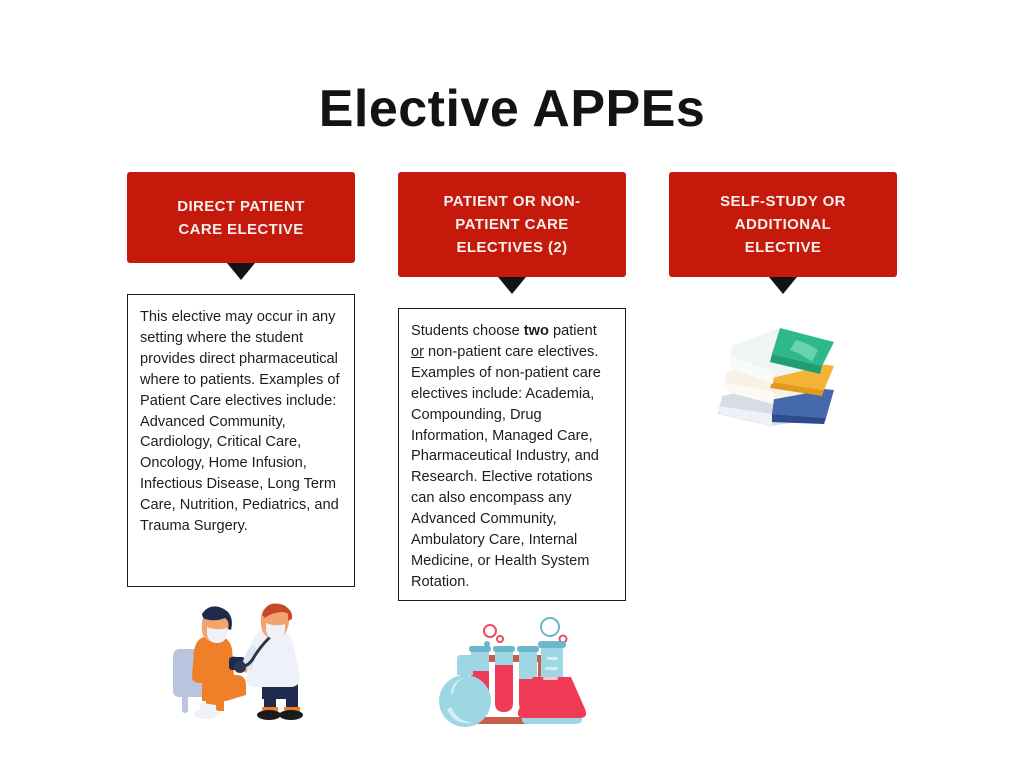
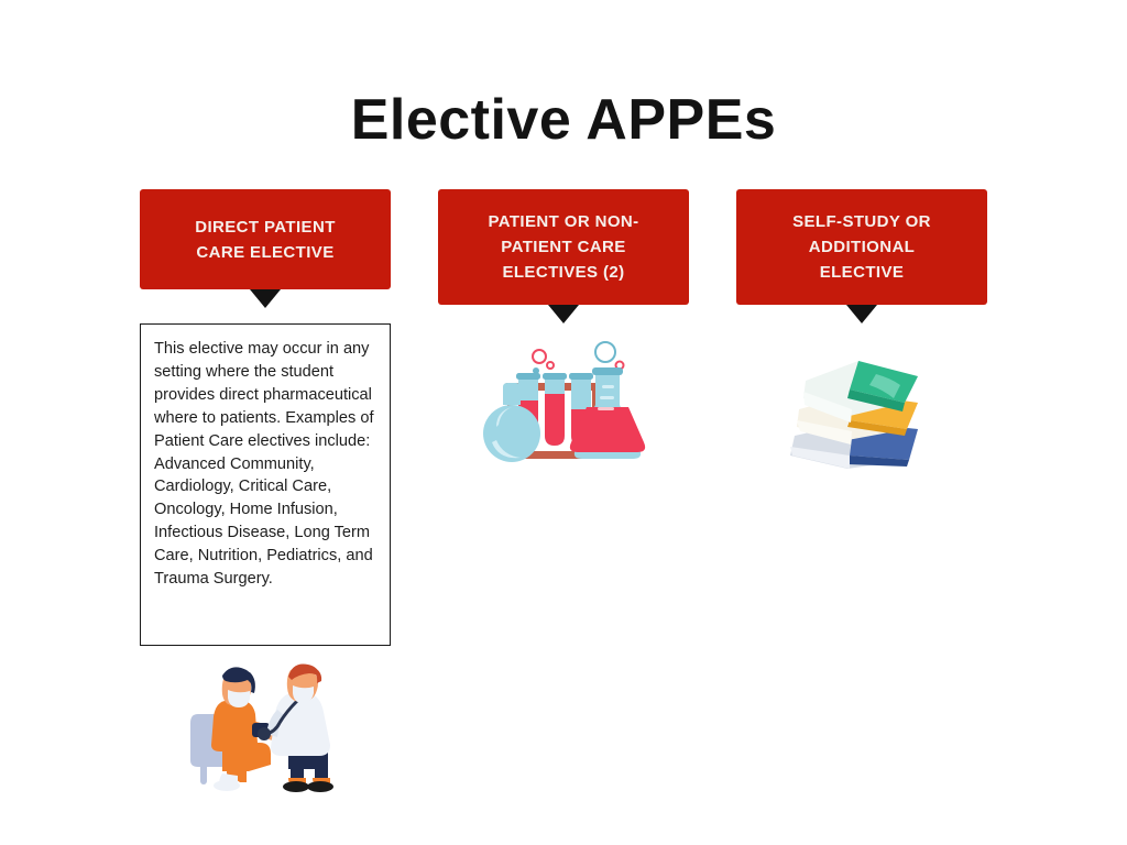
  Elective APPEs
  DIRECT PATIENT
  CARE ELECTIVE
  This elective may occur in any setting where the student provides direct pharmaceutical where to patients. Examples of Patient Care electives include: Advanced Community, Cardiology, Critical Care, Oncology, Home Infusion, Infectious Disease, Long Term Care, Nutrition, Pediatrics, and Trauma Surgery.
  PATIENT OR NON-
  PATIENT CARE
  ELECTIVES (2)
- Students choose two patient or non-patient care electives. Examples of non-patient care electives include: Academia, Compounding, Drug Information, Managed Care, Pharmaceutical Industry, and Research. Elective rotations can also encompass any Advanced Community, Ambulatory Care, Internal Medicine, or Health System Rotation.
  SELF-STUDY OR
  ADDITIONAL
  ELECTIVE
